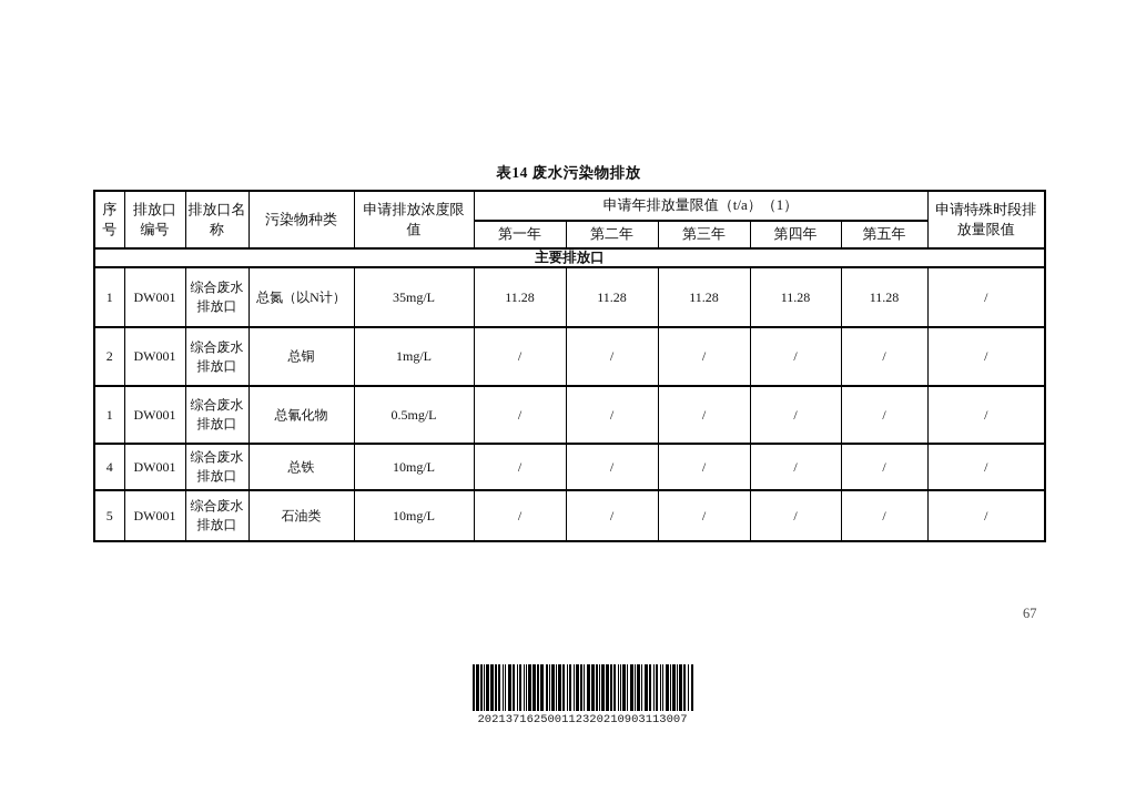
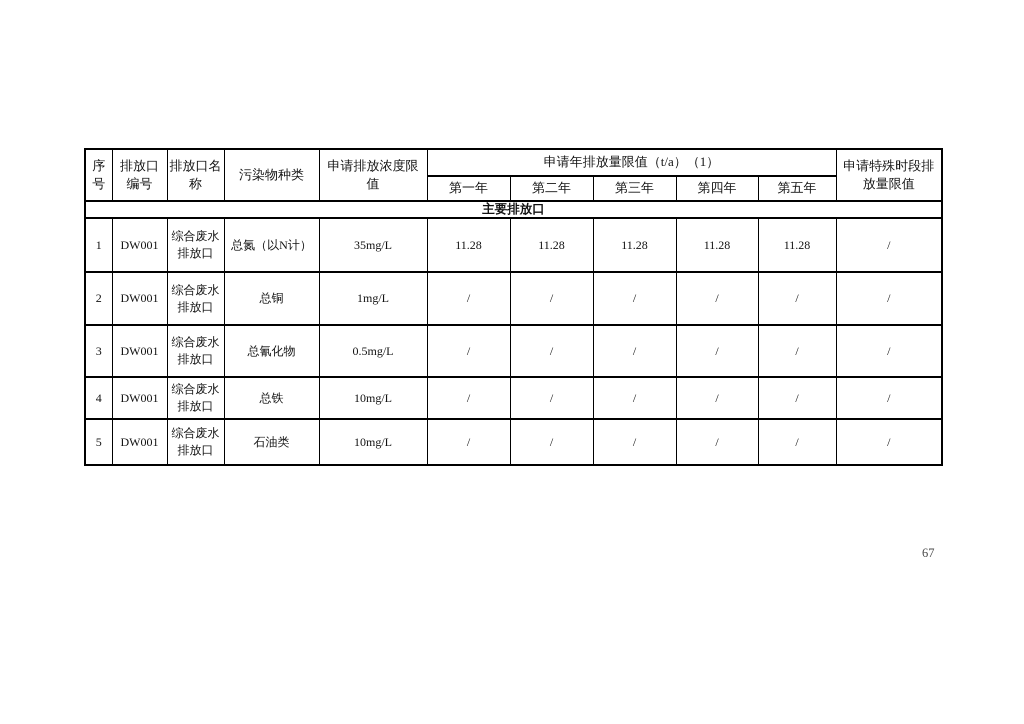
- 表14 废水污染物排放
  序号	排放口编号	排放口名称	污染物种类	申请排放浓度限值	申请年排放量限值（t/a）（1）	申请特殊时段排放量限值
  第一年	第二年	第三年	第四年	第五年
  主要排放口
  1	DW001	综合废水排放口	总氮（以N计）	35mg/L	11.28	11.28	11.28	11.28	11.28	/
  2	DW001	综合废水排放口	总铜	1mg/L	/	/	/	/	/	/
- 1	DW001	综合废水排放口	总氰化物	0.5mg/L	/	/	/	/	/	/
+ 3	DW001	综合废水排放口	总氰化物	0.5mg/L	/	/	/	/	/	/
  4	DW001	综合废水排放口	总铁	10mg/L	/	/	/	/	/	/
  5	DW001	综合废水排放口	石油类	10mg/L	/	/	/	/	/	/
  67
- 202137162500112320210903113007
